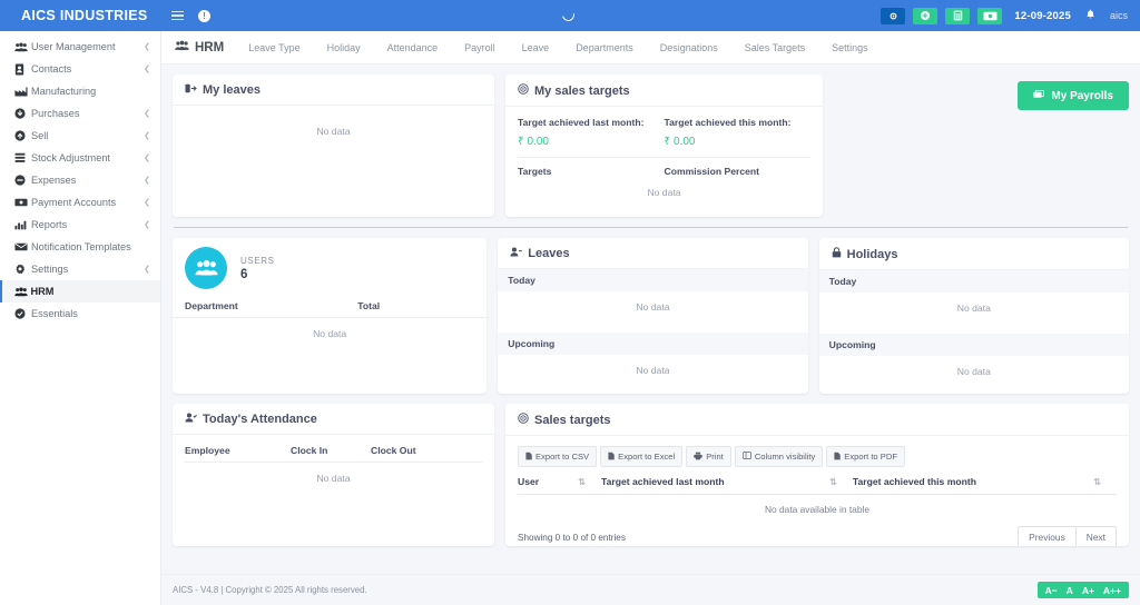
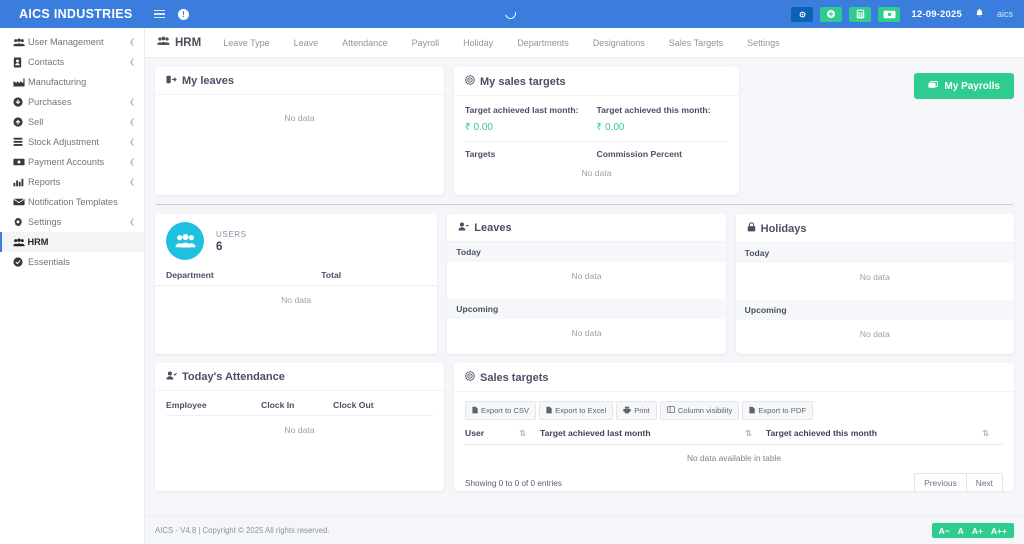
  AICS INDUSTRIES
  !
  12-09-2025
  aics
  User Management
  Contacts
  Manufacturing
  Purchases
  Sell
  Stock Adjustment
- Expenses
  Payment Accounts
  Reports
  Notification Templates
  Settings
  HRM
  Essentials
  HRM
  Leave Type
- Holiday
+ Leave
  Attendance
  Payroll
- Leave
+ Holiday
  Departments
  Designations
  Sales Targets
  Settings
  My leaves
  No data
  My sales targets
  Target achieved last month:
  ₹ 0.00
  Target achieved this month:
  ₹ 0.00
  Targets
  Commission Percent
  No data
  My Payrolls
  USERS
  6
  Department
  Total
  No data
  Leaves
  Today
  No data
  Upcoming
  No data
  Holidays
  Today
  No data
  Upcoming
  No data
  Today's Attendance
  Employee
  Clock In
  Clock Out
  No data
  Sales targets
  Export to CSV
  Export to Excel
  Print
  Column visibility
  Export to PDF
  User
  ⇅
  Target achieved last month
  ⇅
  Target achieved this month
  ⇅
  No data available in table
  Showing 0 to 0 of 0 entries
  Previous
  Next
  AICS - V4.8 | Copyright © 2025 All rights reserved.
  A−
  A
  A+
  A++
